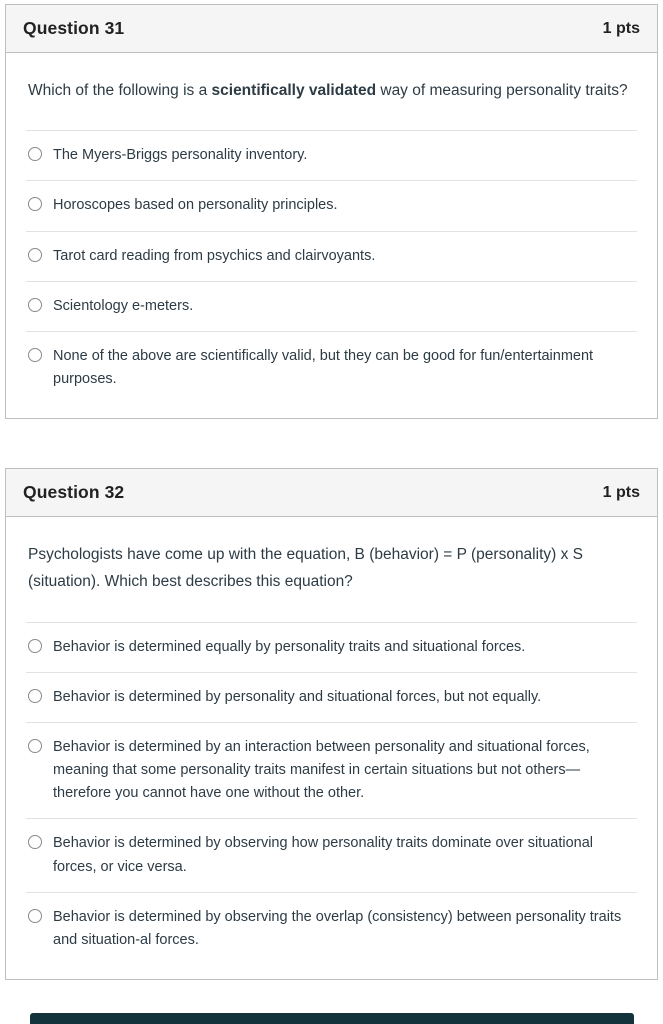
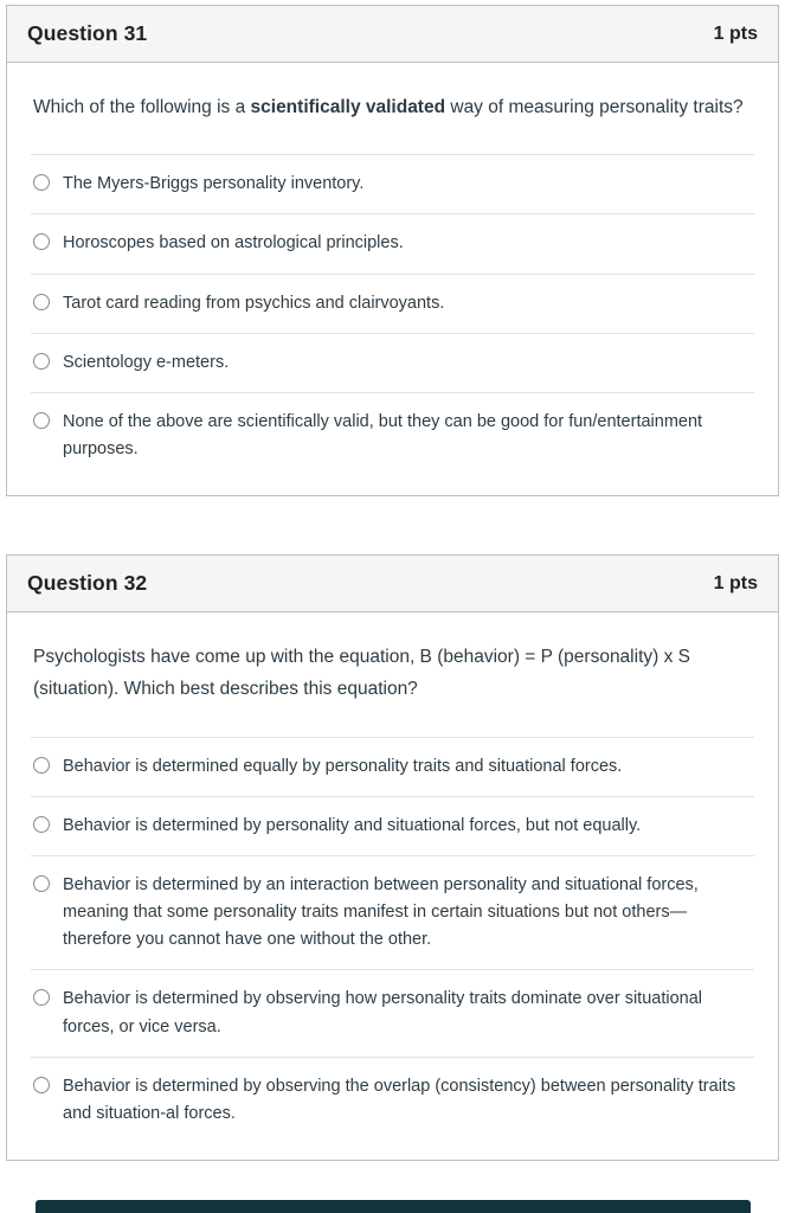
  Question 31
  1 pts
  Which of the following is a scientifically validated way of measuring personality traits?
  The Myers-Briggs personality inventory.
- Horoscopes based on personality principles.
+ Horoscopes based on astrological principles.
  Tarot card reading from psychics and clairvoyants.
  Scientology e-meters.
  None of the above are scientifically valid, but they can be good for fun/entertainment purposes.
  Question 32
  1 pts
  Psychologists have come up with the equation, B (behavior) = P (personality) x S (situation). Which best describes this equation?
  Behavior is determined equally by personality traits and situational forces.
  Behavior is determined by personality and situational forces, but not equally.
  Behavior is determined by an interaction between personality and situational forces, meaning that some personality traits manifest in certain situations but not others—therefore you cannot have one without the other.
  Behavior is determined by observing how personality traits dominate over situational forces, or vice versa.
  Behavior is determined by observing the overlap (consistency) between personality traits and situation-al forces.
